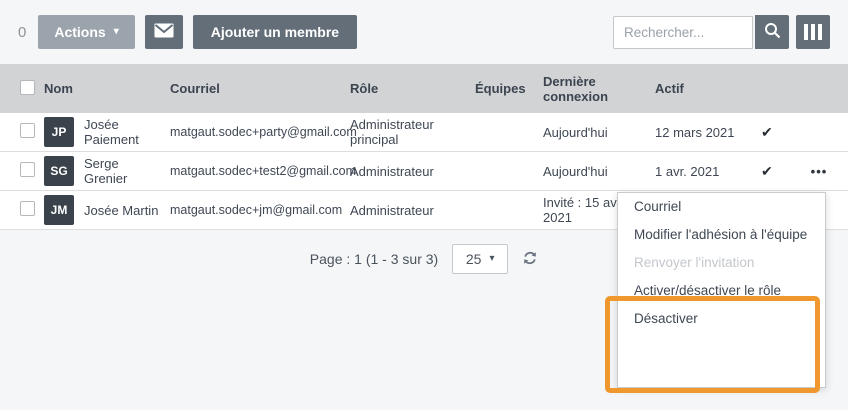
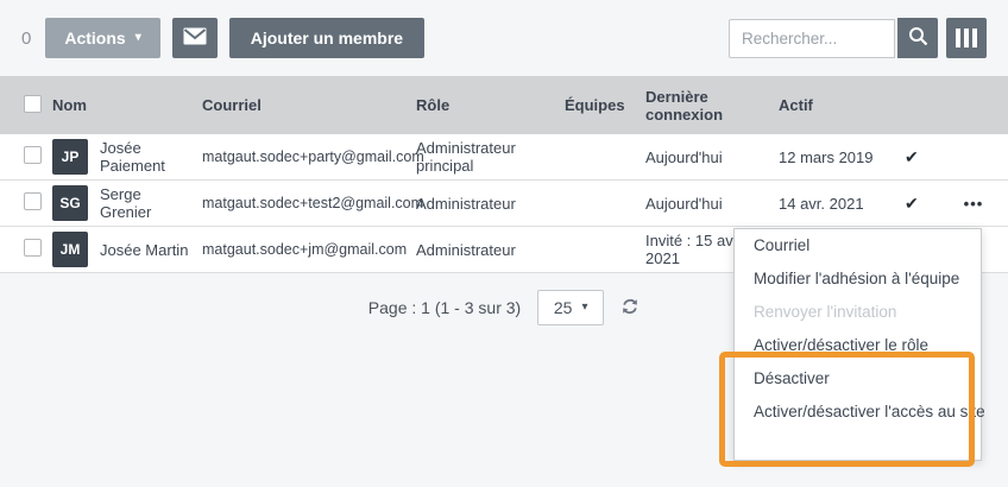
  0
  Actions
  ▾
  Ajouter un membre
  Rechercher...
  Nom
  Courriel
  Rôle
  Équipes
  Dernière connexion
  Actif
  JP
  Josée Paiement
  matgaut.sodec+party@gmail.co
  Administrateur principal
  Aujourd'hui
- 12 mars 2021
+ 12 mars 2019
  ✔
  SG
  Serge Grenier
  matgaut.sodec+test2@gmail.co
  Administrateur
  Aujourd'hui
- 1 avr. 2021
+ 14 avr. 2021
  ✔
  •••
  JM
  Josée Martin
  matgaut.sodec+jm@gmail.com
  Administrateur
  Invité : 15 av 2021
  Page : 1 (1 - 3 sur 3)
  25
  ▾
  Courriel
  Modifier l'adhésion à l'équipe
  Renvoyer l'invitation
  Activer/désactiver le rôle
  Désactiver
+ Activer/désactiver l'accès au site
